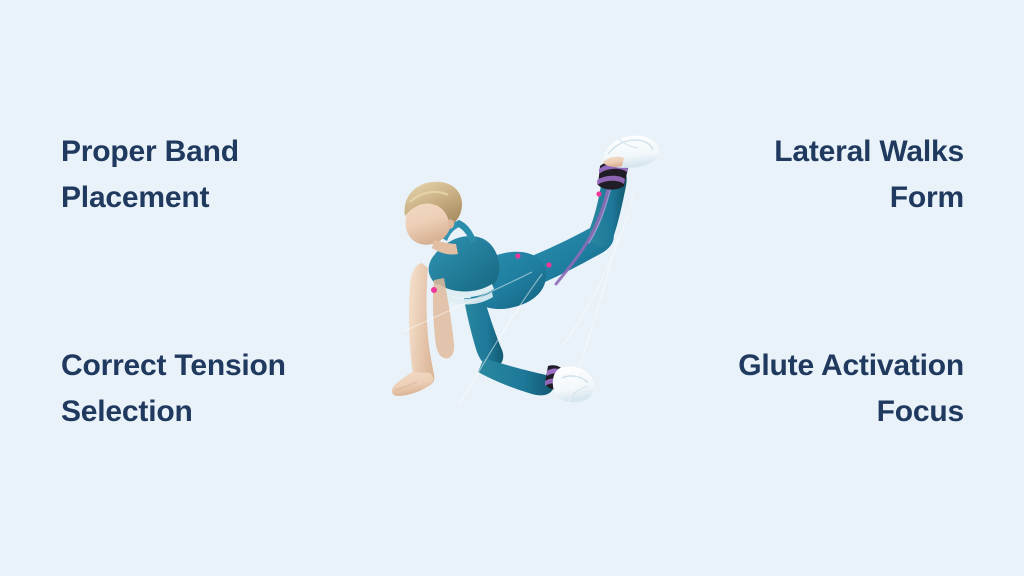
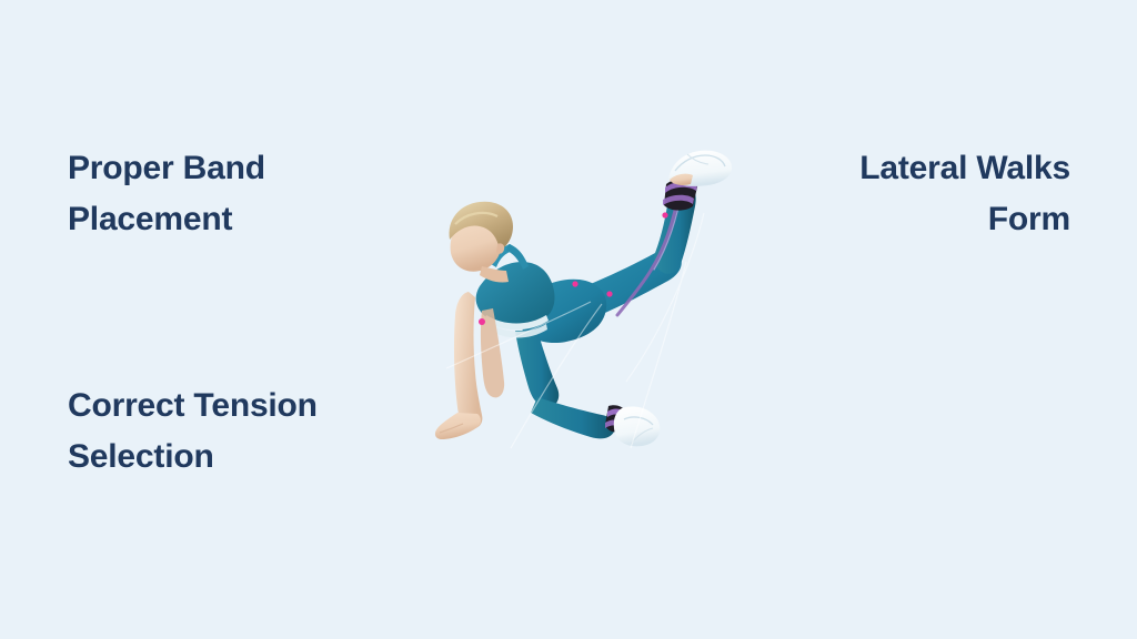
  Proper Band
  Placement
  Lateral Walks
  Form
  Correct Tension
  Selection
- Glute Activation
- Focus
